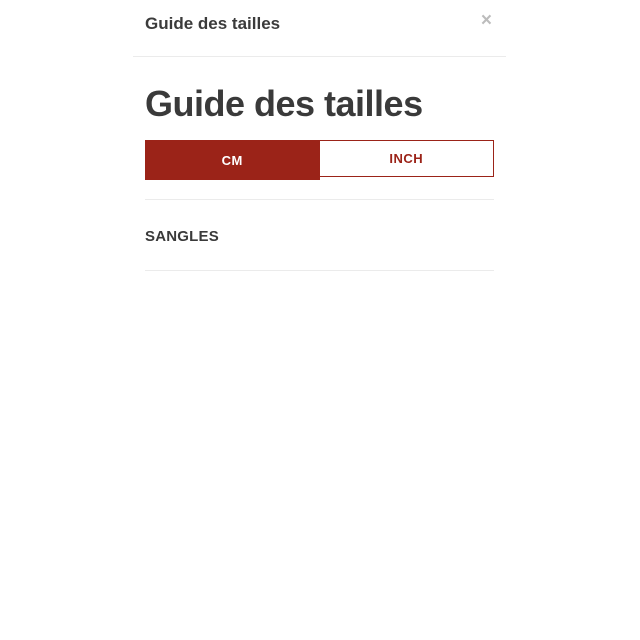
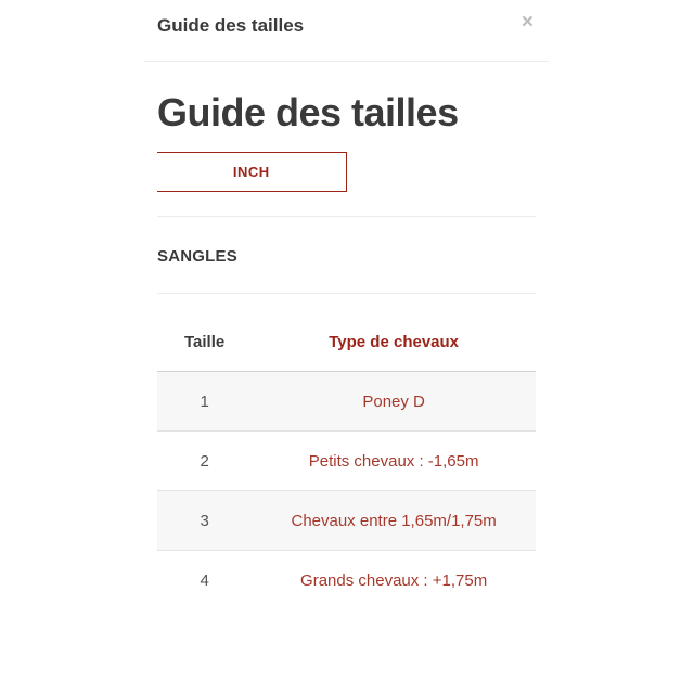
  Guide des tailles
  ×
  Guide des tailles
- CM
  INCH
  SANGLES
+ Taille	Type de chevaux
+ 1	Poney D
+ 2	Petits chevaux : -1,65m
+ 3	Chevaux entre 1,65m/1,75m
+ 4	Grands chevaux : +1,75m
